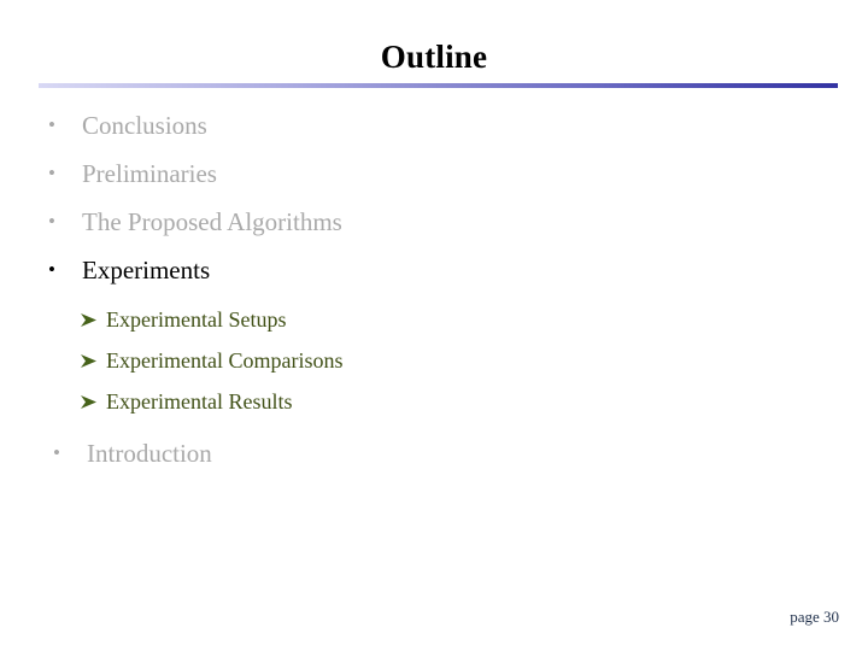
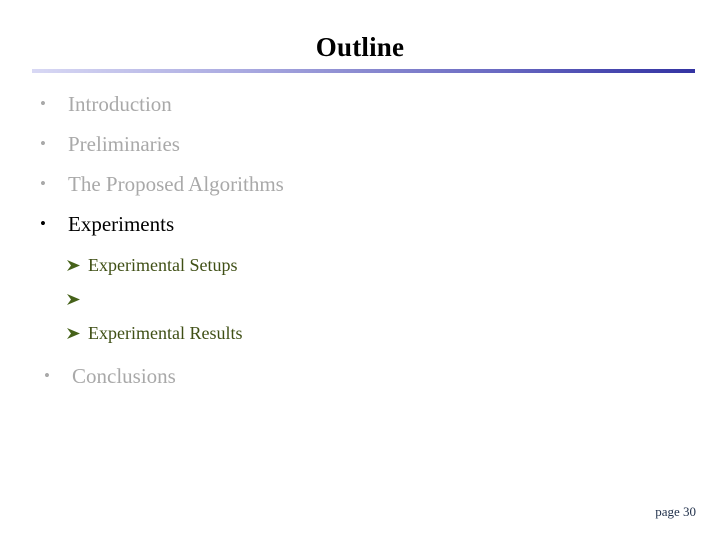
  Outline
  •
- Conclusions
+ Introduction
  •
  Preliminaries
  •
  The Proposed Algorithms
  •
  Experiments
  Experimental Setups
- Experimental Comparisons
  Experimental Results
  •
- Introduction
+ Conclusions
  page 30
